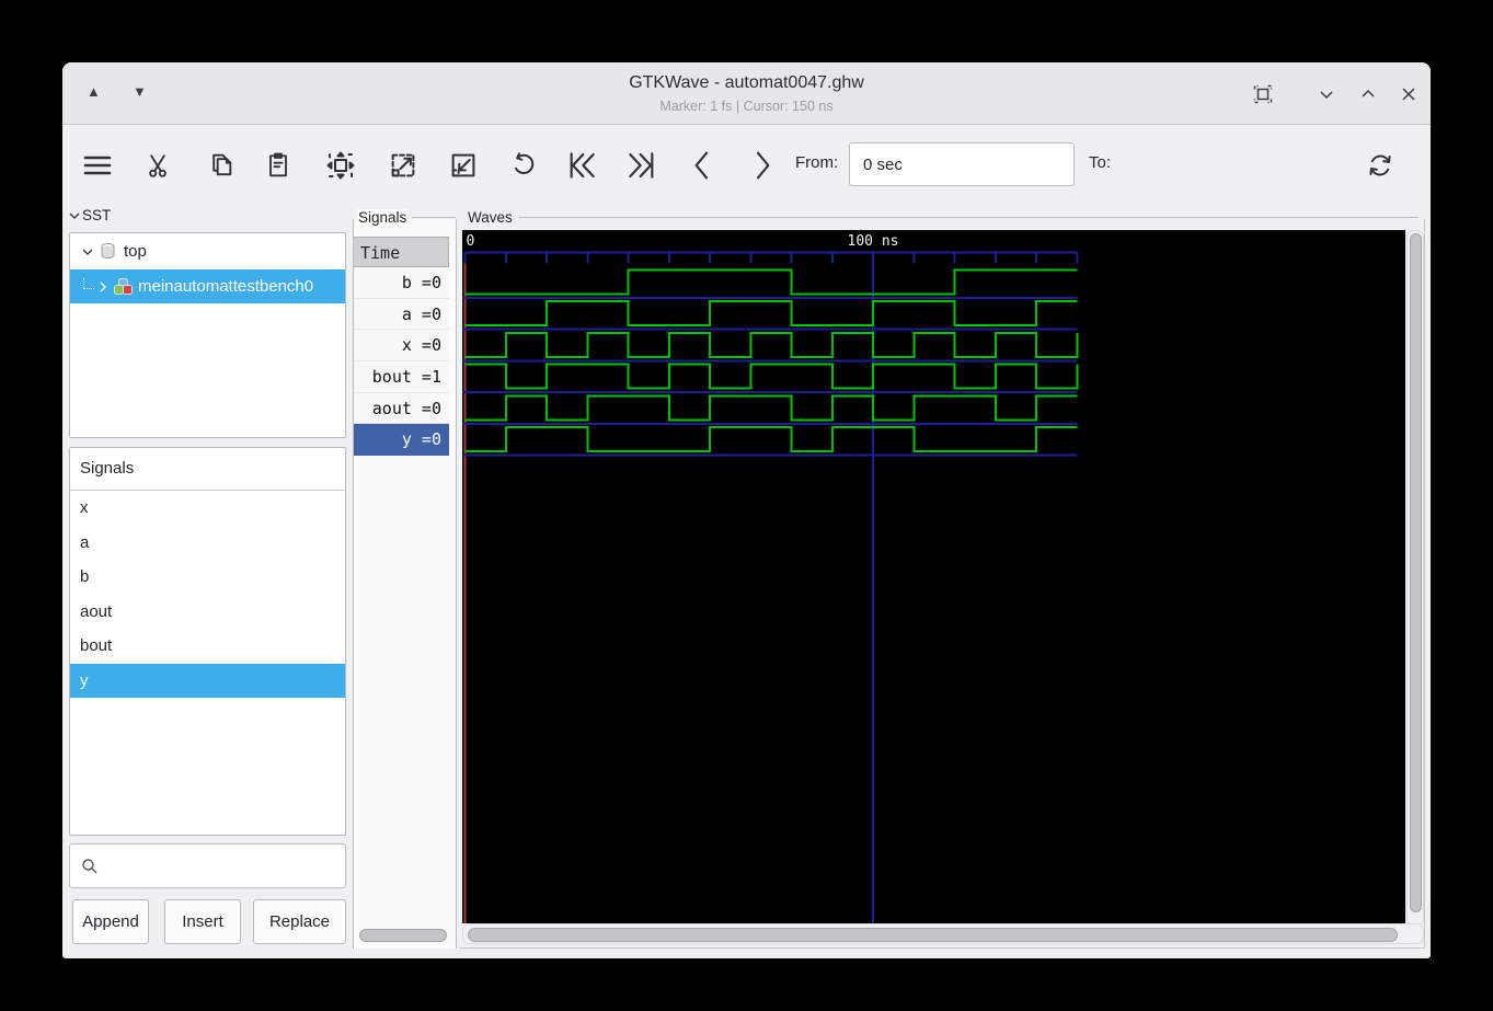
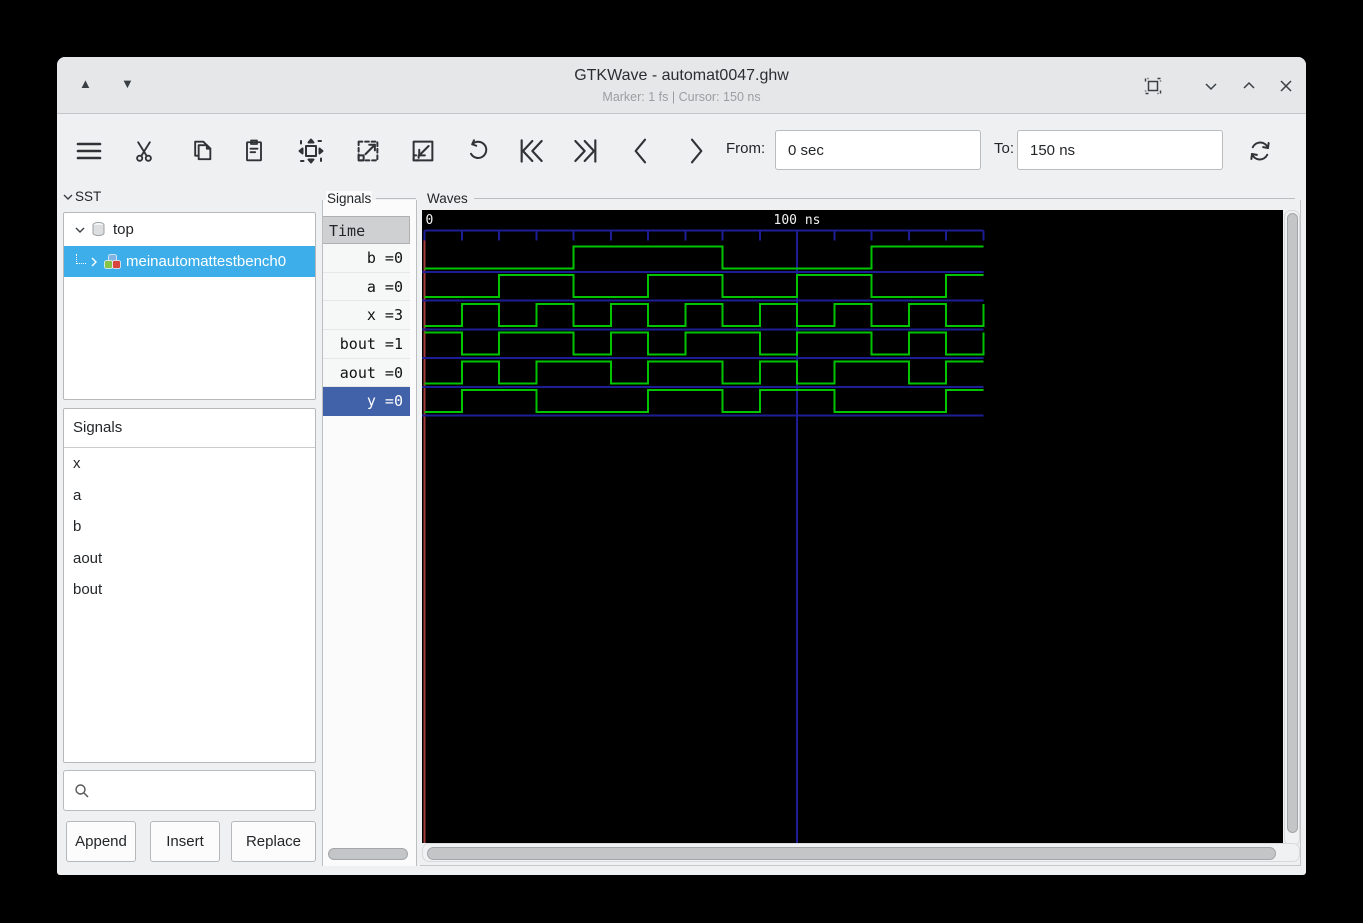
  ▲
  ▼
  GTKWave - automat0047.ghw
  Marker: 1 fs | Cursor: 150 ns
  From:
  0 sec
  To:
+ 150 ns
  SST
  top
  meinautomattestbench0
  Signals
  x
  a
  b
  aout
  bout
- y
  Append
  Insert
  Replace
  Signals
  Time
  b =0
  a =0
- x =0
+ x =3
  bout =1
  aout =0
  y =0
  Waves
  0
  100 ns
